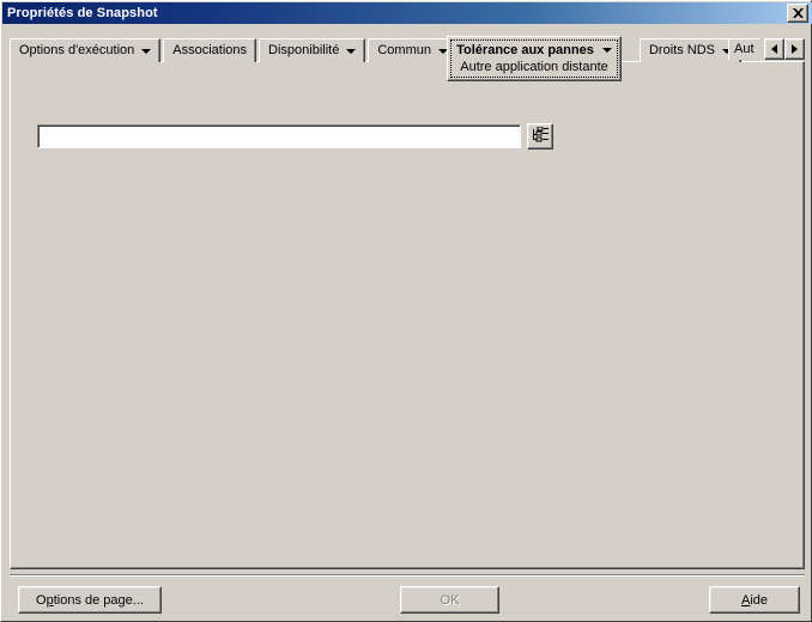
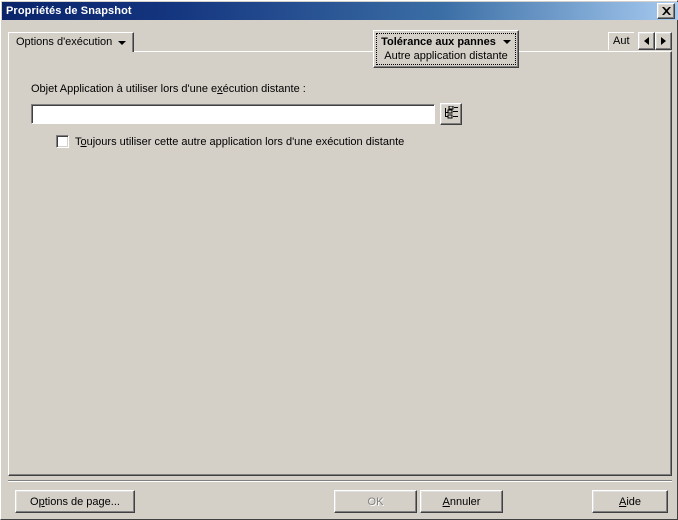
  Propriétés de Snapshot
  Options d'exécution
- Associations
- Disponibilité
- Commun
- Droits NDS
  Aut
+ Objet Application à utiliser lors d'une exécution distante :
+ Toujours utiliser cette autre application lors d'une exécution distante
  Tolérance aux pannes
  Autre application distante
  Options de page...
  OK
+ Annuler
  Aide
